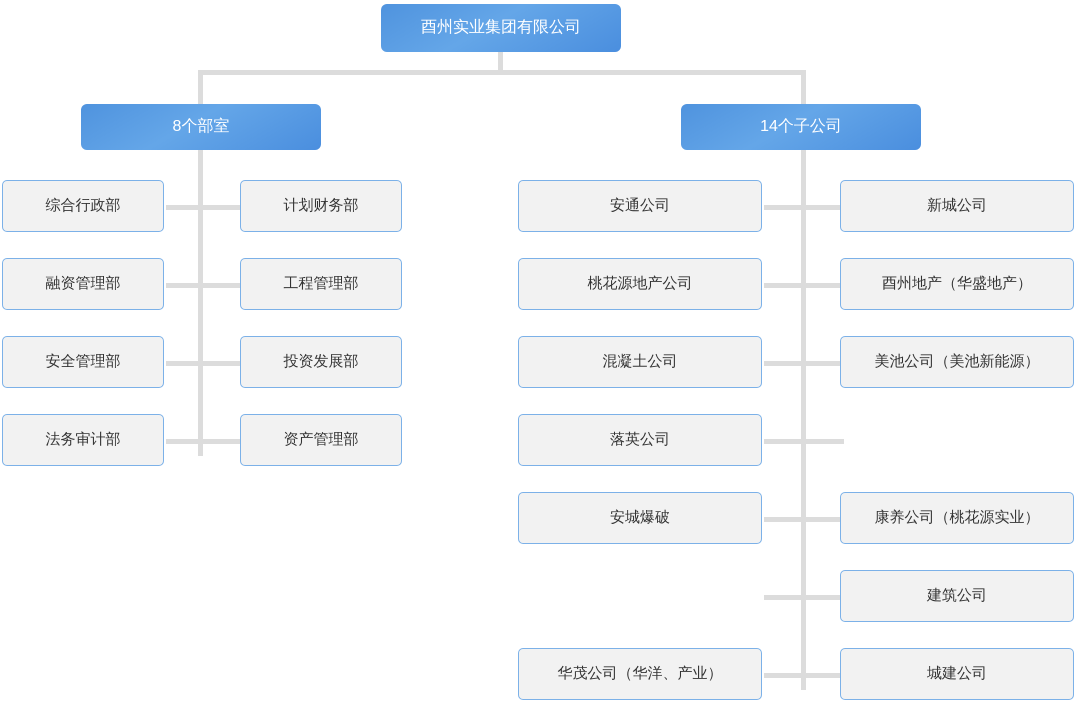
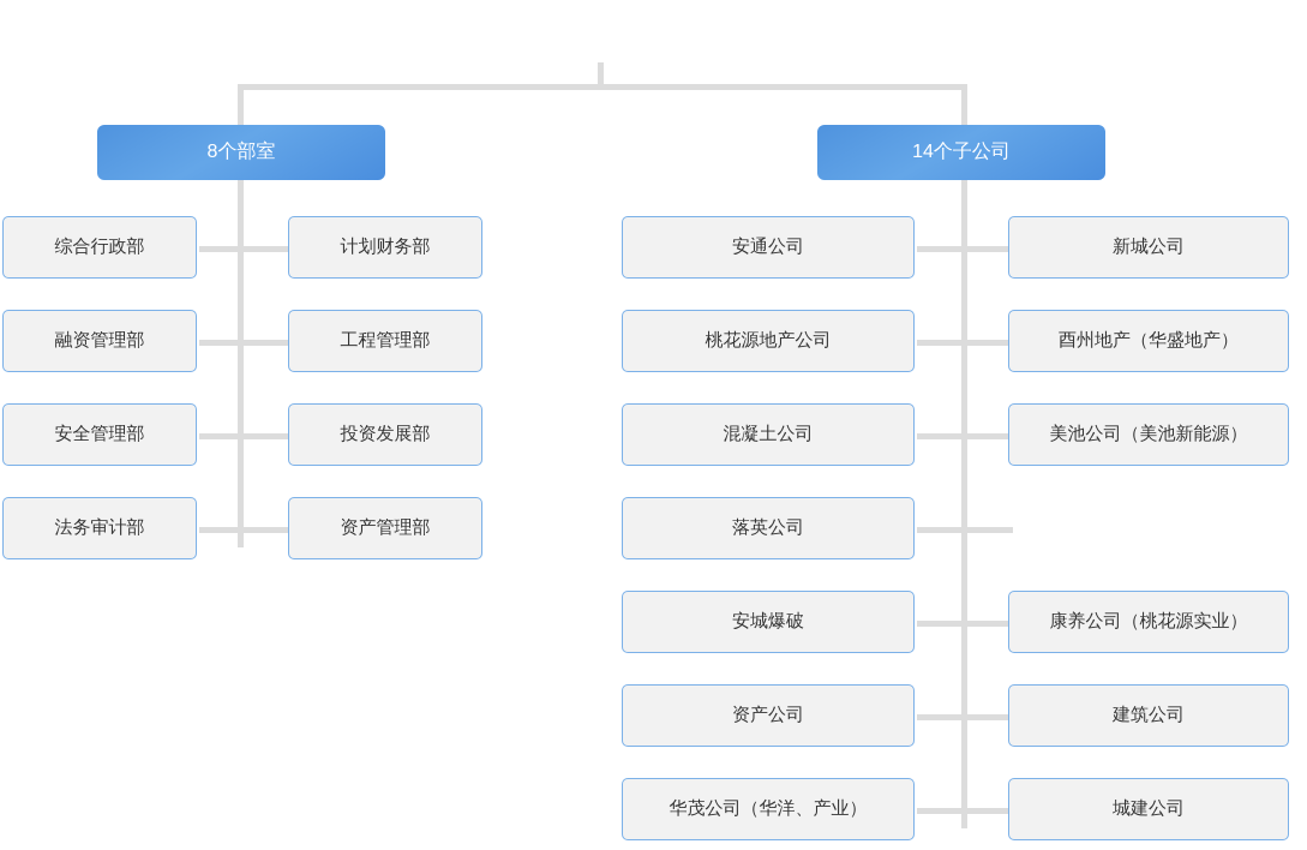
- 酉州实业集团有限公司
  8个部室
  14个子公司
  综合行政部
  融资管理部
  安全管理部
  法务审计部
  计划财务部
  工程管理部
  投资发展部
  资产管理部
  安通公司
  桃花源地产公司
  混凝土公司
  落英公司
  安城爆破
+ 资产公司
  华茂公司（华洋、产业）
  新城公司
  酉州地产（华盛地产）
  美池公司（美池新能源）
  康养公司（桃花源实业）
  建筑公司
  城建公司
